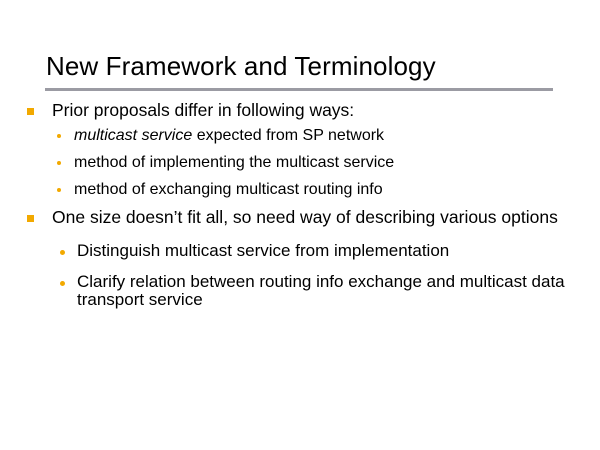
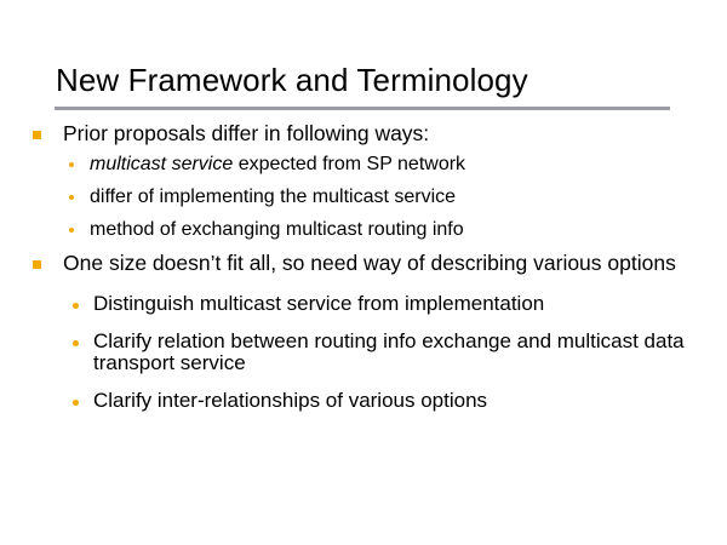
  New Framework and Terminology
  Prior proposals differ in following ways:
  multicast service expected from SP network
- method of implementing the multicast service
+ differ of implementing the multicast service
  method of exchanging multicast routing info
  One size doesn’t fit all, so need way of describing various options
  Distinguish multicast service from implementation
  Clarify relation between routing info exchange and multicast data transport service
+ Clarify inter-relationships of various options
